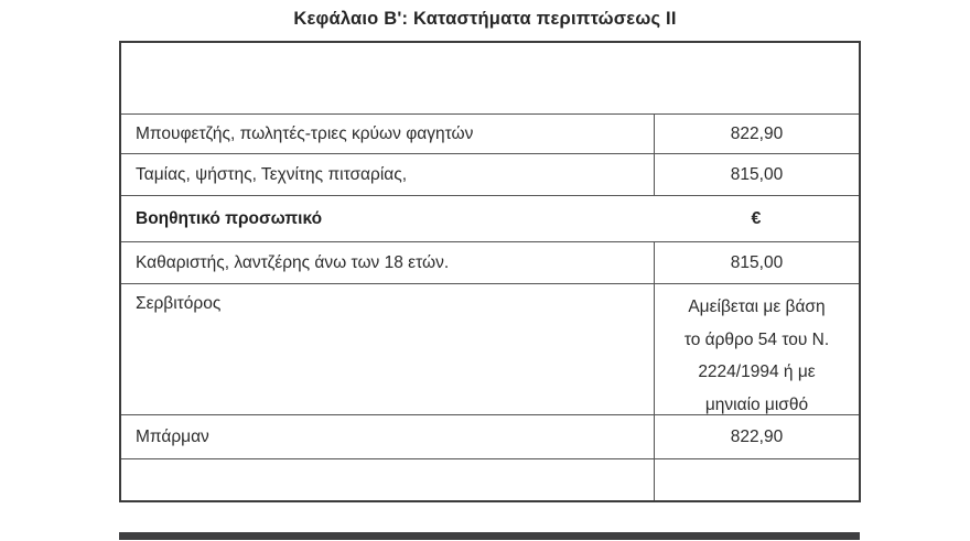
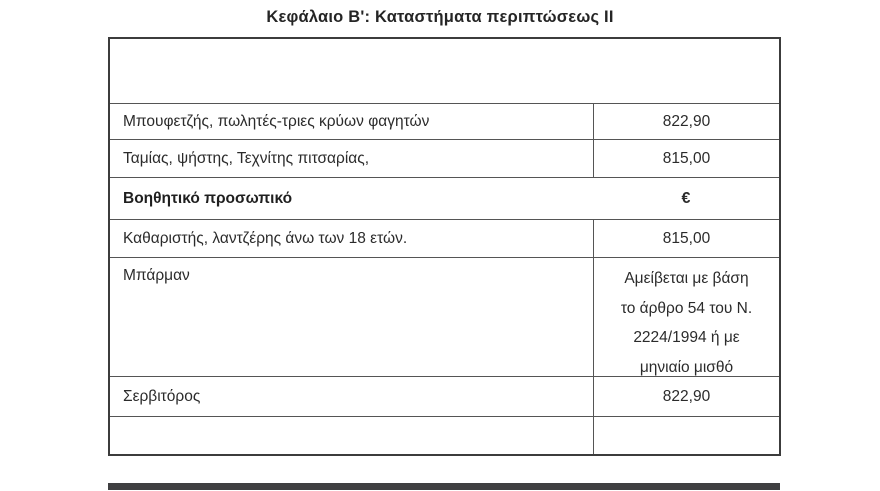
  Κεφάλαιο Β': Καταστήματα περιπτώσεως ΙΙ
  Μπουφετζής, πωλητές-τριες κρύων φαγητών
  822,90
  Ταμίας, ψήστης, Τεχνίτης πιτσαρίας,
  815,00
  Βοηθητικό προσωπικό
  €
  Καθαριστής, λαντζέρης άνω των 18 ετών.
  815,00
- Σερβιτόρος
+ Μπάρμαν
  Αμείβεται με βάση
  το άρθρο 54 του Ν.
  2224/1994 ή με
  μηνιαίο μισθό
- Μπάρμαν
+ Σερβιτόρος
  822,90
